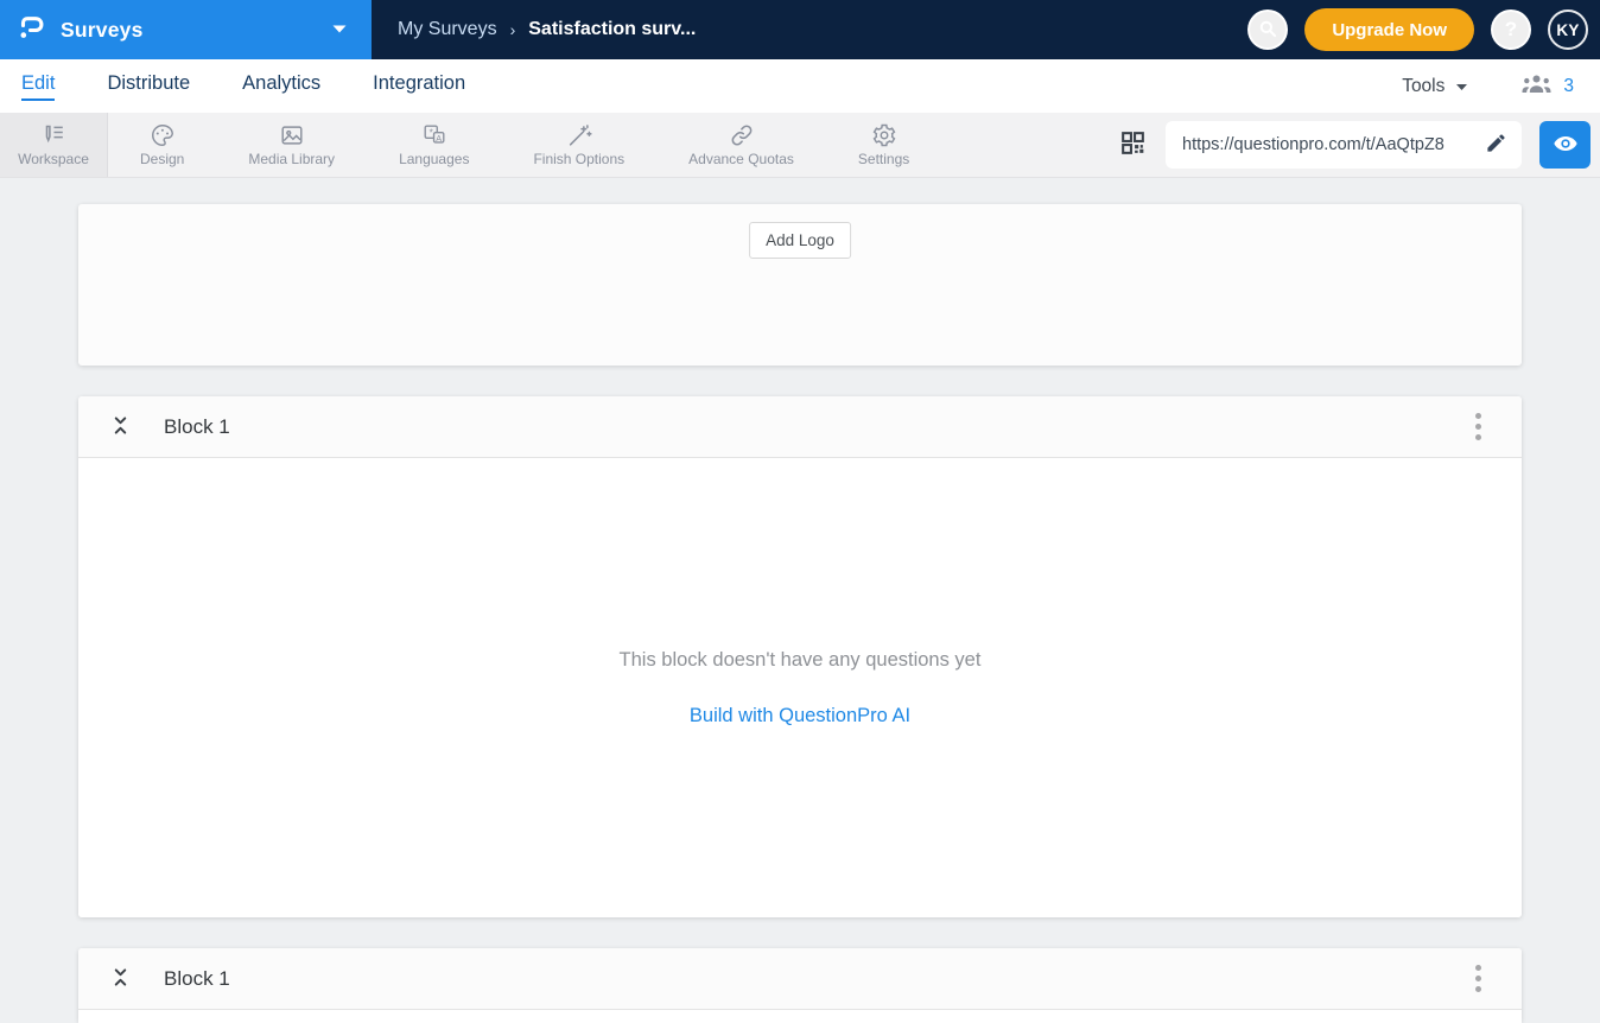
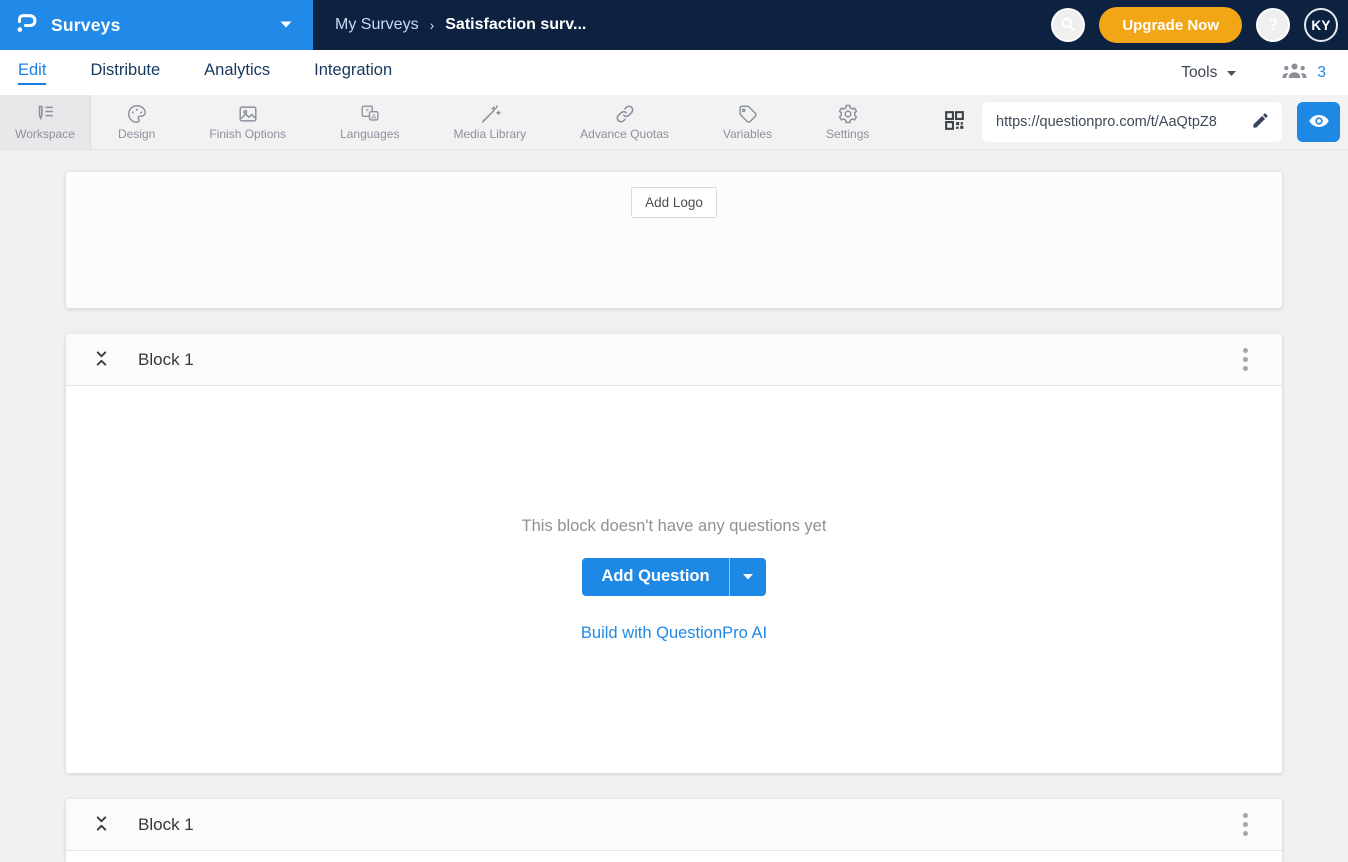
  Surveys
  My Surveys
  ›
  Satisfaction surv...
  Upgrade Now
  KY
  Edit
  Distribute
  Analytics
  Integration
  Tools
  3
  Workspace
  Design
- Media Library
+ Finish Options
  *
  A
  Languages
- Finish Options
+ Media Library
  Advance Quotas
+ Variables
  Settings
  https://questionpro.com/t/AaQtpZ8
  Add Logo
  Block 1
  This block doesn't have any questions yet
+ Add Question
  Build with QuestionPro AI
  Block 1
